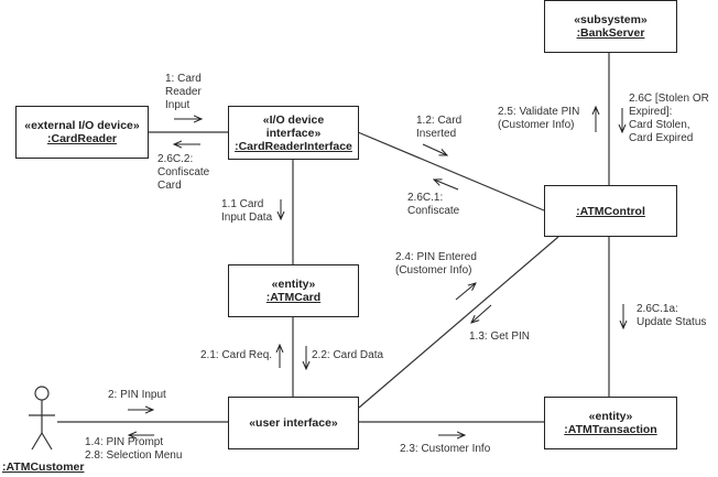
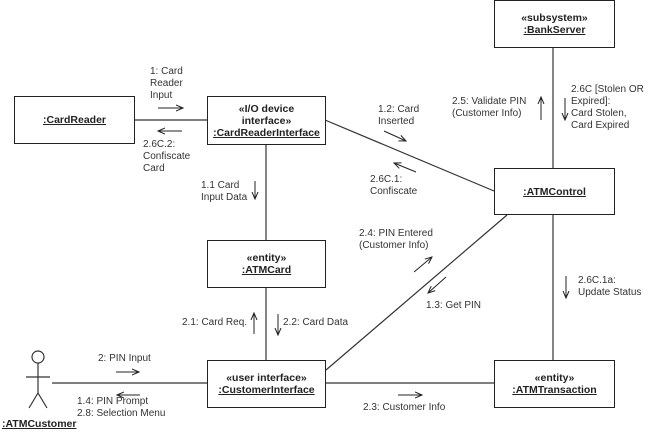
- «external I/O device»
  :CardReader
  «I/O device interface»
  :CardReaderInterface
  «subsystem»
  :BankServer
  :ATMControl
  «entity»
  :ATMCard
  «user interface»
+ :CustomerInterface
  «entity»
  :ATMTransaction
  :ATMCustomer
  1: Card
  Reader
  Input
  2.6C.2:
  Confiscate
  Card
  1.1 Card
  Input Data
  1.2: Card
  Inserted
  2.6C.1:
  Confiscate
  2.5: Validate PIN
  (Customer Info)
  2.6C [Stolen OR
  Expired]:
  Card Stolen,
  Card Expired
  2.4: PIN Entered
  (Customer Info)
  1.3: Get PIN
  2.1: Card Req.
  2.2: Card Data
  2.6C.1a:
  Update Status
  2: PIN Input
  1.4: PIN Prompt
  2.8: Selection Menu
  2.3: Customer Info
